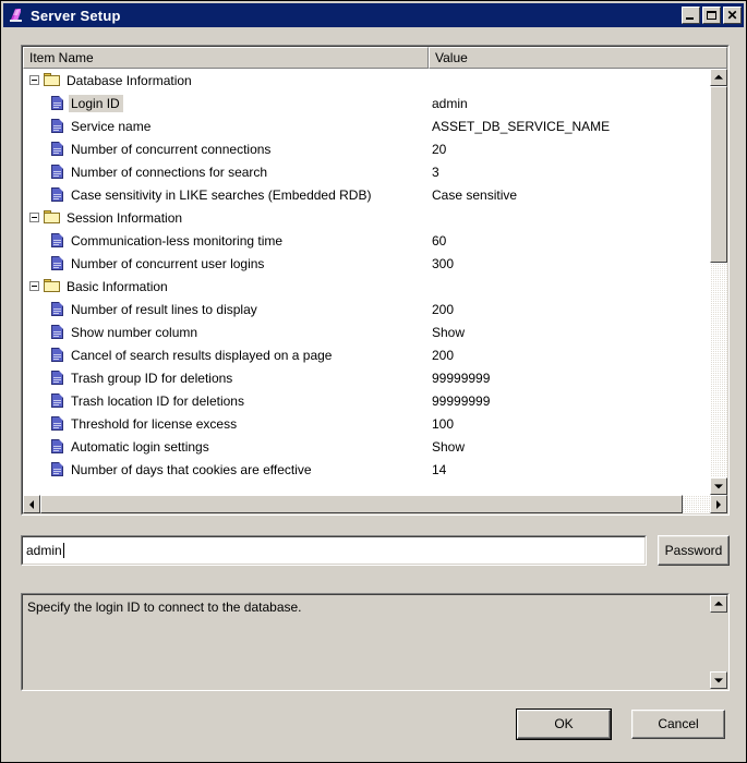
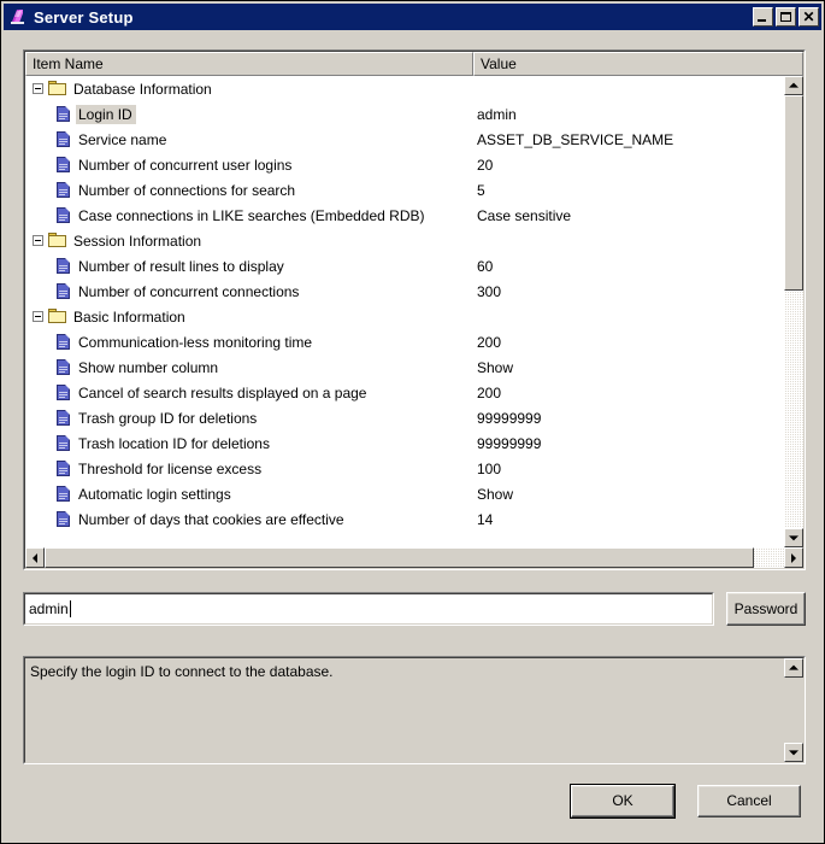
  Server Setup
  ✕
  Item Name
  Value
  Database Information
  Login ID
  admin
  Service name
  ASSET_DB_SERVICE_NAME
- Number of concurrent connections
+ Number of concurrent user logins
  20
  Number of connections for search
- 3
+ 5
- Case sensitivity in LIKE searches (Embedded RDB)
+ Case connections in LIKE searches (Embedded RDB)
  Case sensitive
  Session Information
- Communication-less monitoring time
+ Number of result lines to display
  60
- Number of concurrent user logins
+ Number of concurrent connections
  300
  Basic Information
- Number of result lines to display
+ Communication-less monitoring time
  200
  Show number column
  Show
  Cancel of search results displayed on a page
  200
  Trash group ID for deletions
  99999999
  Trash location ID for deletions
  99999999
  Threshold for license excess
  100
  Automatic login settings
  Show
  Number of days that cookies are effective
  14
  admin
  Password
  Specify the login ID to connect to the database.
  OK
  Cancel
